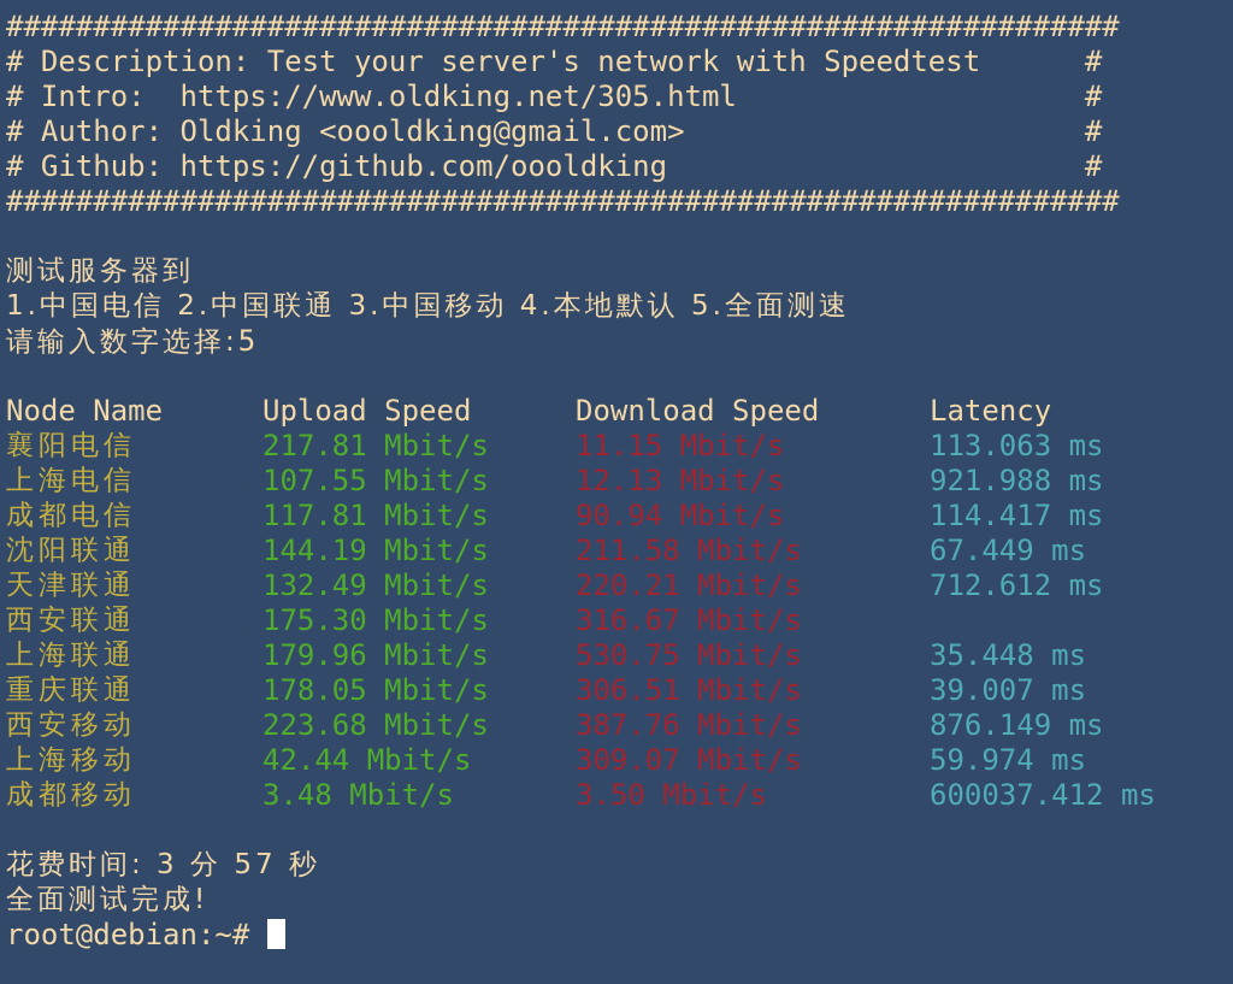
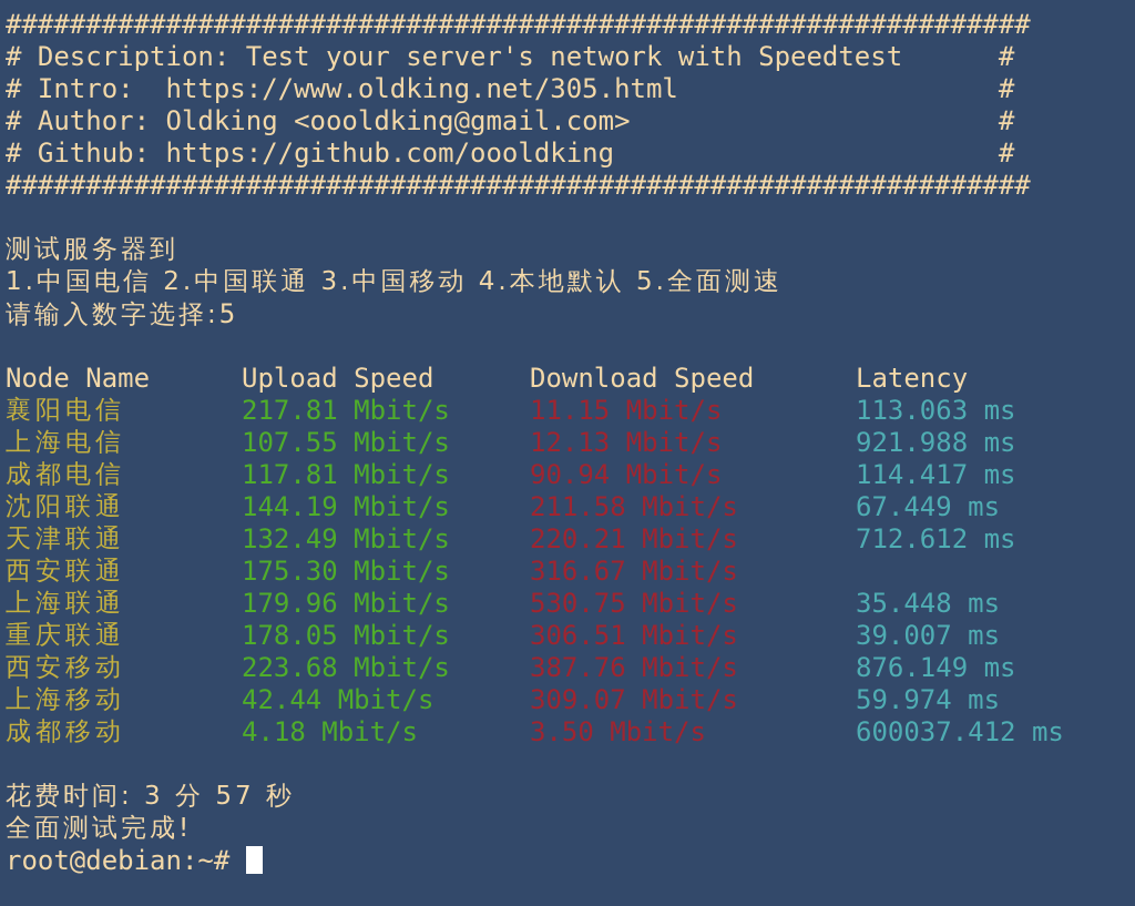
  ################################################################
  # Description: Test your server's network with Speedtest #
  # Intro: https://www.oldking.net/305.html #
  # Author: Oldking <oooldking@gmail.com> #
  # Github: https://github.com/oooldking #
  ################################################################
  测试服务器到
  1.中国电信 2.中国联通 3.中国移动 4.本地默认 5.全面测速
  请输入数字选择:5
  Node Name
  Upload Speed
  Download Speed
  Latency
  襄阳电信
  217.81 Mbit/s
  11.15 Mbit/s
  113.063 ms
  上海电信
  107.55 Mbit/s
  12.13 Mbit/s
  921.988 ms
  成都电信
  117.81 Mbit/s
  90.94 Mbit/s
  114.417 ms
  沈阳联通
  144.19 Mbit/s
  211.58 Mbit/s
  67.449 ms
  天津联通
  132.49 Mbit/s
  220.21 Mbit/s
  712.612 ms
  西安联通
  175.30 Mbit/s
  316.67 Mbit/s
  上海联通
  179.96 Mbit/s
  530.75 Mbit/s
  35.448 ms
  重庆联通
  178.05 Mbit/s
  306.51 Mbit/s
  39.007 ms
  西安移动
  223.68 Mbit/s
  387.76 Mbit/s
  876.149 ms
  上海移动
  42.44 Mbit/s
  309.07 Mbit/s
  59.974 ms
  成都移动
- 3.48 Mbit/s
+ 4.18 Mbit/s
  3.50 Mbit/s
  600037.412 ms
  花费时间: 3 分 57 秒
  全面测试完成!
  root@debian:~#
